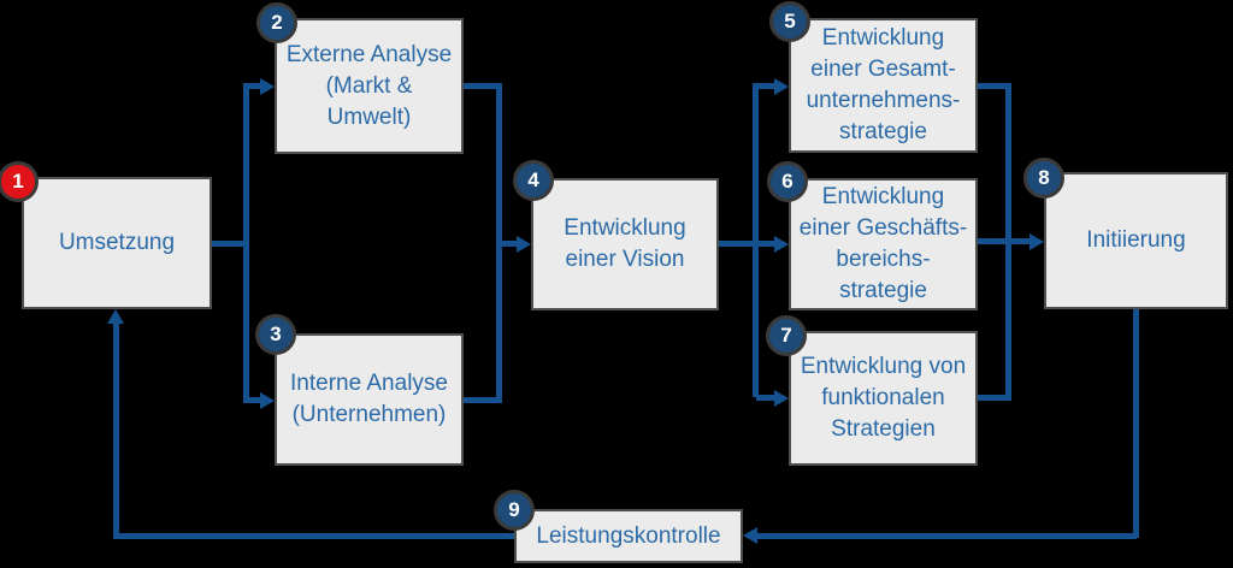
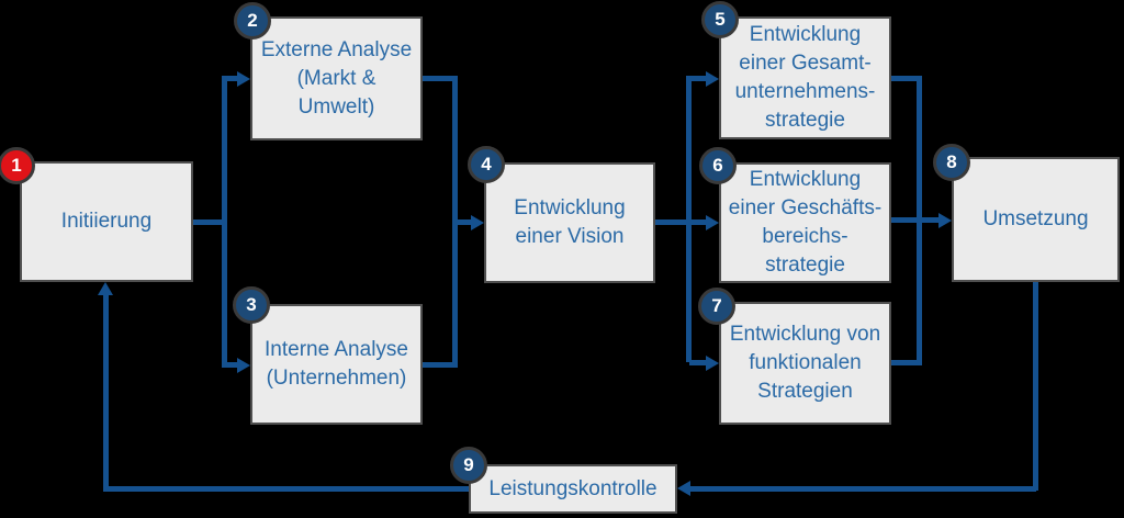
- Umsetzung
+ Initiierung
  Externe Analyse
  (Markt &
  Umwelt)
  Interne Analyse
  (Unternehmen)
  Entwicklung
  einer Vision
  Entwicklung
  einer Gesamt-
  unternehmens-
  strategie
  Entwicklung
  einer Geschäfts-
  bereichs-
  strategie
  Entwicklung von
  funktionalen
  Strategien
- Initiierung
+ Umsetzung
  Leistungskontrolle
  1
  2
  3
  4
  5
  6
  7
  8
  9
